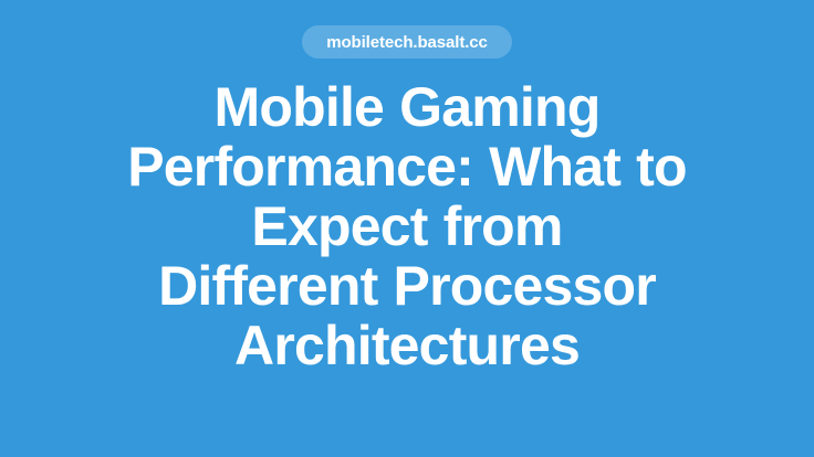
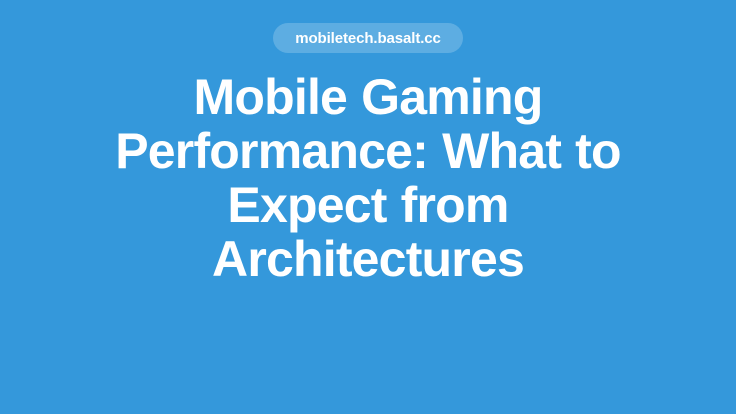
  mobiletech.basalt.cc
  Mobile Gaming
  Performance: What to
  Expect from
- Different Processor
  Architectures
